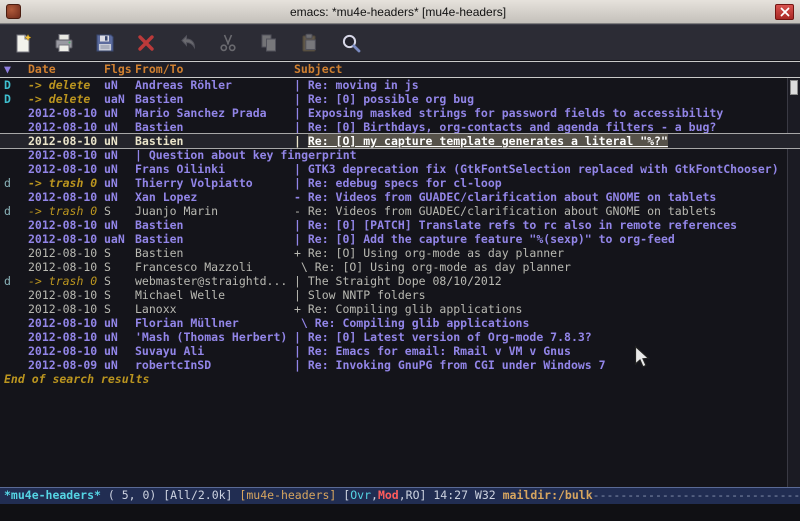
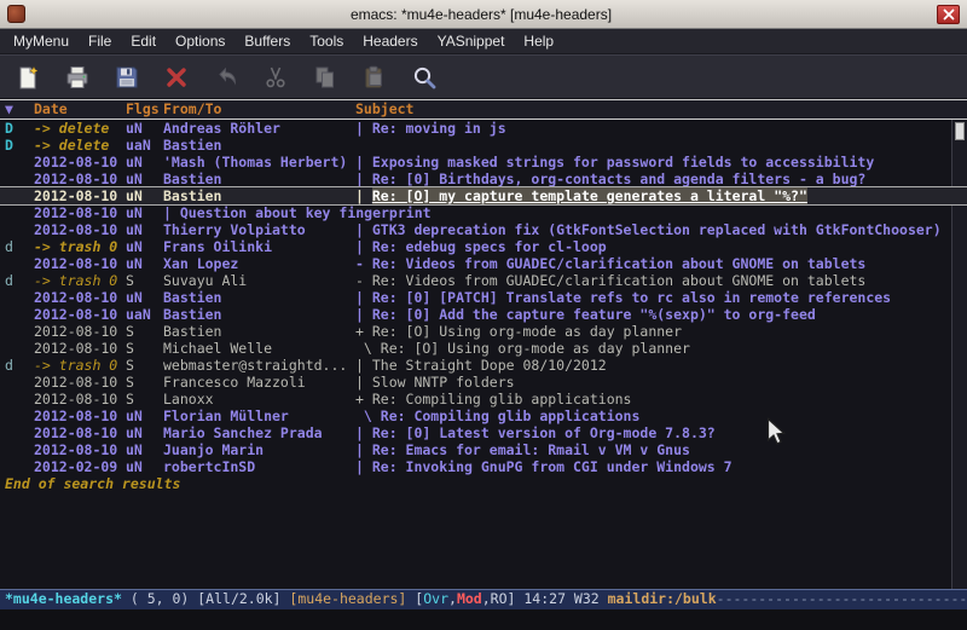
  emacs: *mu4e-headers* [mu4e-headers]
+ MyMenu
+ File
+ Edit
+ Options
+ Buffers
+ Tools
+ Headers
+ YASnippet
+ Help
  ▼
  Date
  Flgs
  From/To
  Subject
  D
  -> delete
  uN
  Andreas Röhler
  | Re: moving in js
  D
  -> delete
  uaN
  Bastien
- | Re: [0] possible org bug
  2012-08-10
  uN
- Mario Sanchez Prada
+ 'Mash (Thomas Herbert)
  | Exposing masked strings for password fields to accessibility
  2012-08-10
  uN
  Bastien
  | Re: [0] Birthdays, org-contacts and agenda filters - a bug?
  2012-08-10
  uN
  Bastien
  |
  Re: [O] my capture template generates a literal "%?"
  2012-08-10
  uN
  | Question about key fingerprint
  2012-08-10
  uN
- Frans Oilinki
+ Thierry Volpiatto
  | GTK3 deprecation fix (GtkFontSelection replaced with GtkFontChooser)
  d
  -> trash 0
  uN
- Thierry Volpiatto
+ Frans Oilinki
  | Re: edebug specs for cl-loop
  2012-08-10
  uN
  Xan Lopez
  - Re: Videos from GUADEC/clarification about GNOME on tablets
  d
  -> trash 0
  S
- Juanjo Marin
+ Suvayu Ali
  - Re: Videos from GUADEC/clarification about GNOME on tablets
  2012-08-10
  uN
  Bastien
  | Re: [0] [PATCH] Translate refs to rc also in remote references
  2012-08-10
  uaN
  Bastien
  | Re: [0] Add the capture feature "%(sexp)" to org-feed
  2012-08-10
  S
  Bastien
  + Re: [O] Using org-mode as day planner
  2012-08-10
  S
- Francesco Mazzoli
+ Michael Welle
  \ Re: [O] Using org-mode as day planner
  d
  -> trash 0
  S
  webmaster@straightd...
  | The Straight Dope 08/10/2012
  2012-08-10
  S
- Michael Welle
+ Francesco Mazzoli
  | Slow NNTP folders
  2012-08-10
  S
  Lanoxx
  + Re: Compiling glib applications
  2012-08-10
  uN
  Florian Müllner
  \ Re: Compiling glib applications
  2012-08-10
  uN
- 'Mash (Thomas Herbert)
+ Mario Sanchez Prada
  | Re: [0] Latest version of Org-mode 7.8.3?
  2012-08-10
  uN
- Suvayu Ali
+ Juanjo Marin
  | Re: Emacs for email: Rmail v VM v Gnus
- 2012-08-09
+ 2012-02-09
  uN
  robertcInSD
  | Re: Invoking GnuPG from CGI under Windows 7
  End of search results
  *mu4e-headers* ( 5, 0) [All/2.0k] [mu4e-headers] [Ovr,Mod,RO] 14:27 W32 maildir:/bulk------------------------------
